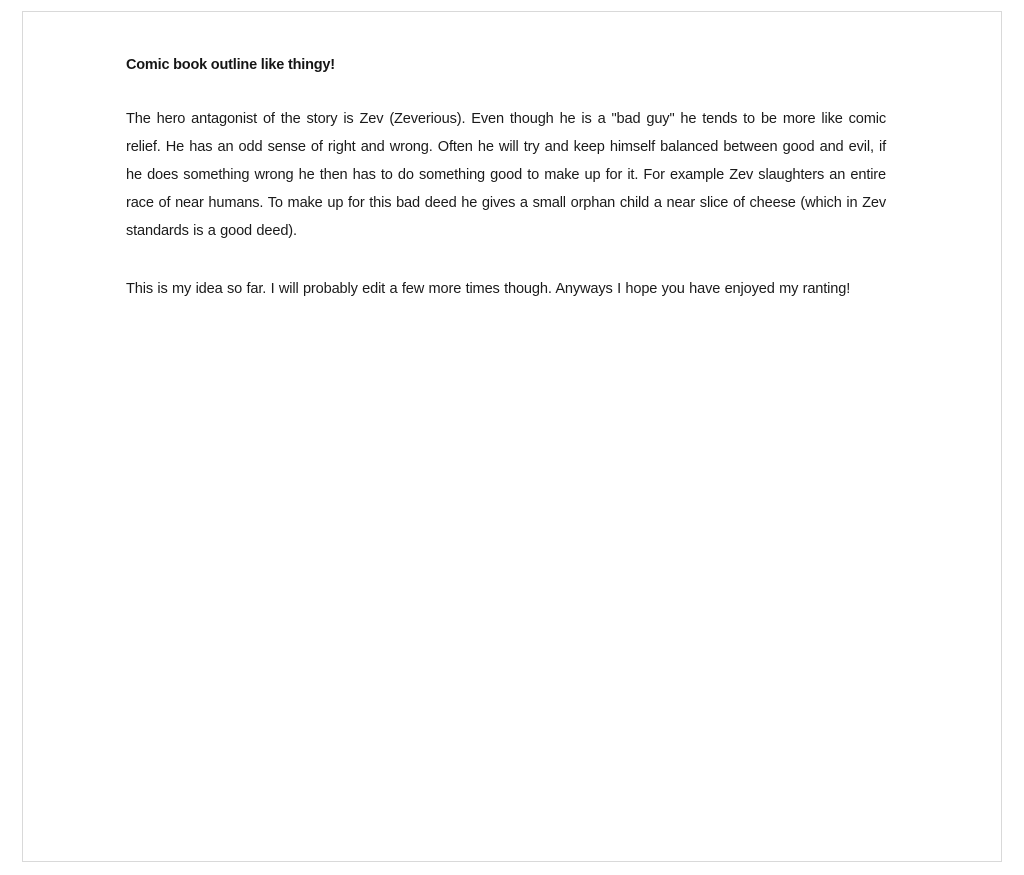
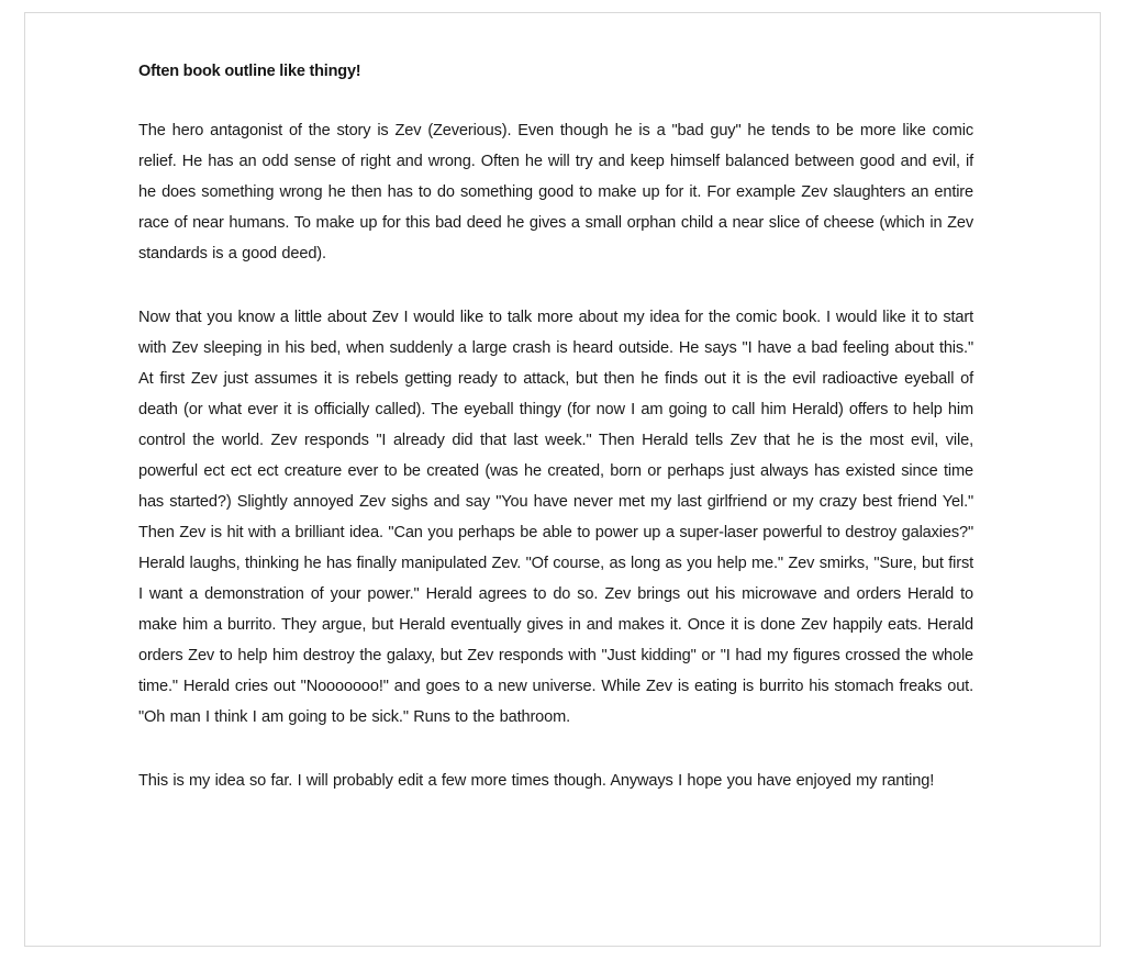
- Comic book outline like thingy!
+ Often book outline like thingy!
  The hero antagonist of the story is Zev (Zeverious). Even though he is a "bad guy" he tends to be more like comic relief. He has an odd sense of right and wrong. Often he will try and keep himself balanced between good and evil, if he does something wrong he then has to do something good to make up for it. For example Zev slaughters an entire race of near humans. To make up for this bad deed he gives a small orphan child a near slice of cheese (which in Zev standards is a good deed).
+ Now that you know a little about Zev I would like to talk more about my idea for the comic book. I would like it to start with Zev sleeping in his bed, when suddenly a large crash is heard outside. He says "I have a bad feeling about this." At first Zev just assumes it is rebels getting ready to attack, but then he finds out it is the evil radioactive eyeball of death (or what ever it is officially called). The eyeball thingy (for now I am going to call him Herald) offers to help him control the world. Zev responds "I already did that last week." Then Herald tells Zev that he is the most evil, vile, powerful ect ect ect creature ever to be created (was he created, born or perhaps just always has existed since time has started?) Slightly annoyed Zev sighs and say "You have never met my last girlfriend or my crazy best friend Yel." Then Zev is hit with a brilliant idea. "Can you perhaps be able to power up a super-laser powerful to destroy galaxies?" Herald laughs, thinking he has finally manipulated Zev. "Of course, as long as you help me." Zev smirks, "Sure, but first I want a demonstration of your power." Herald agrees to do so. Zev brings out his microwave and orders Herald to make him a burrito. They argue, but Herald eventually gives in and makes it. Once it is done Zev happily eats. Herald orders Zev to help him destroy the galaxy, but Zev responds with "Just kidding" or "I had my figures crossed the whole time." Herald cries out "Nooooooo!" and goes to a new universe. While Zev is eating is burrito his stomach freaks out. "Oh man I think I am going to be sick." Runs to the bathroom.
  This is my idea so far. I will probably edit a few more times though. Anyways I hope you have enjoyed my ranting!
